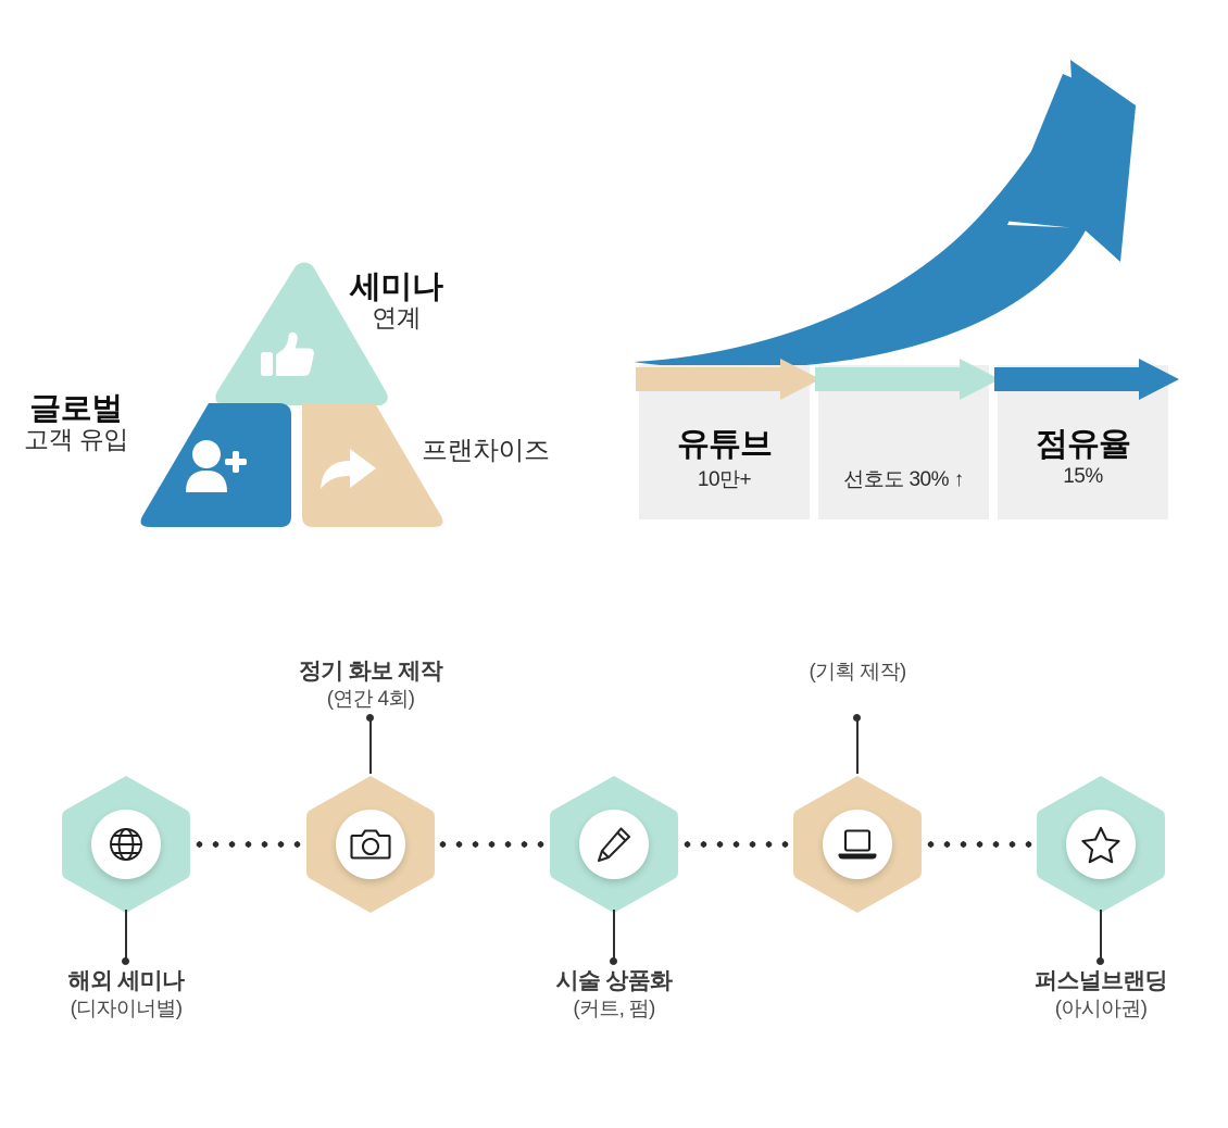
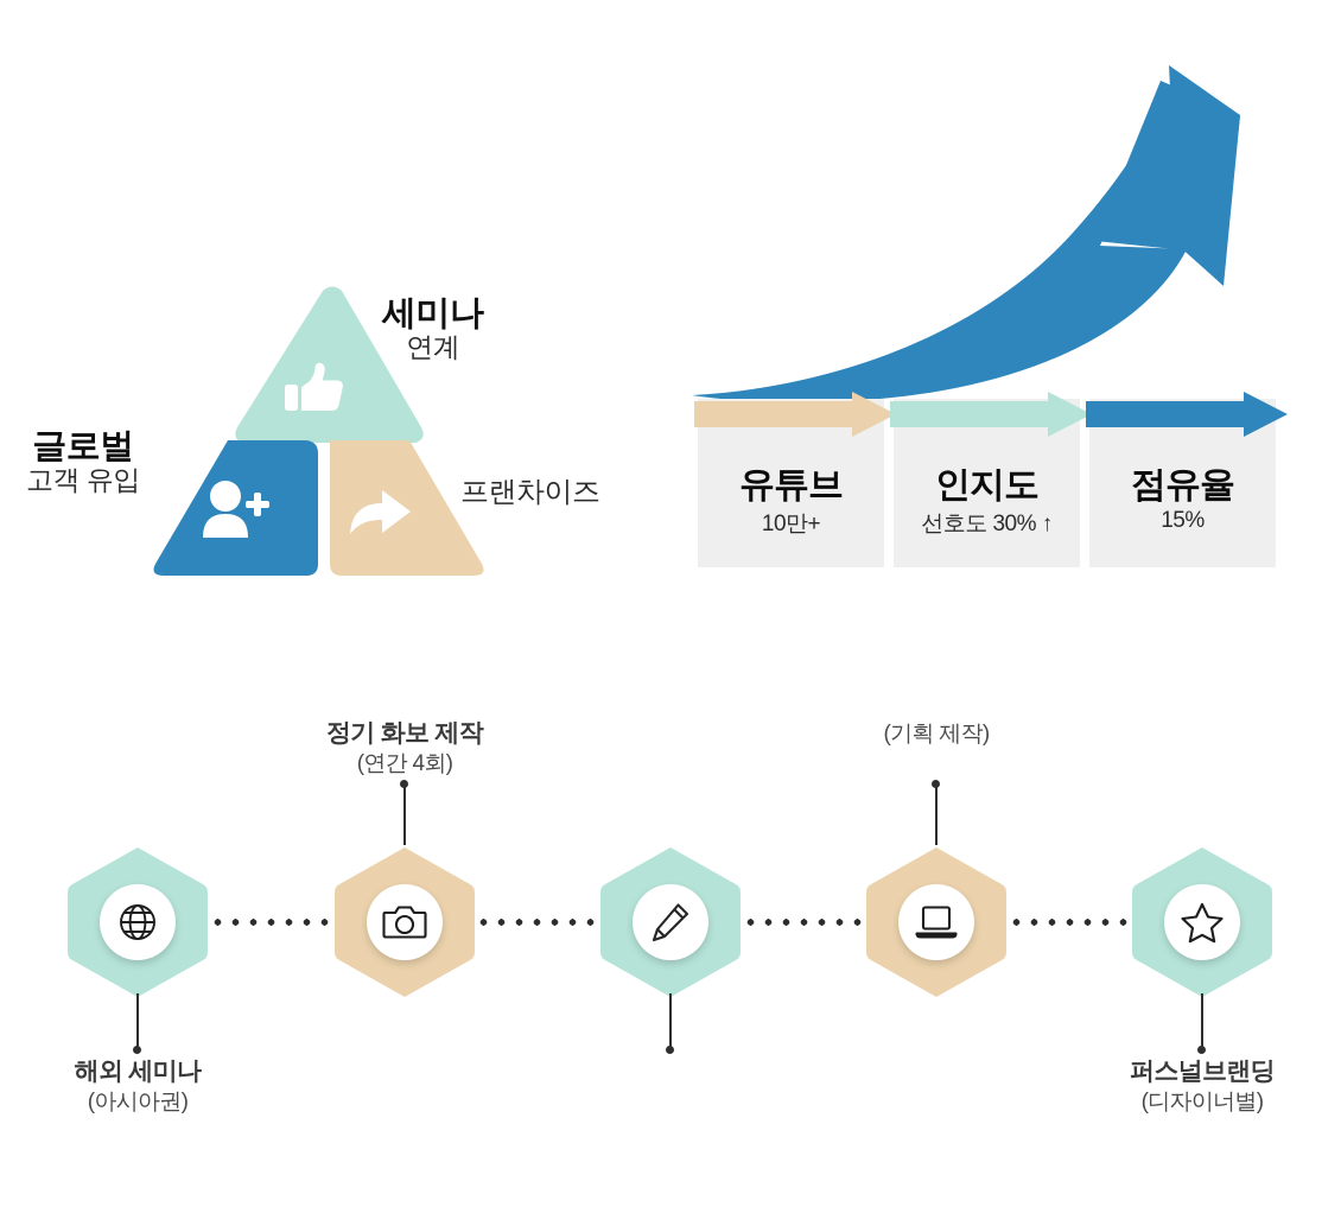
  세미나
  연계
  글로벌
  고객 유입
  프랜차이즈
  유튜브
  10만+
+ 인지도
  선호도 30% ↑
  점유율
  15%
  해외 세미나
- (디자이너별)
+ (아시아권)
  정기 화보 제작
  (연간 4회)
- 시술 상품화
- (커트, 펌)
  (기획 제작)
  퍼스널브랜딩
- (아시아권)
+ (디자이너별)
